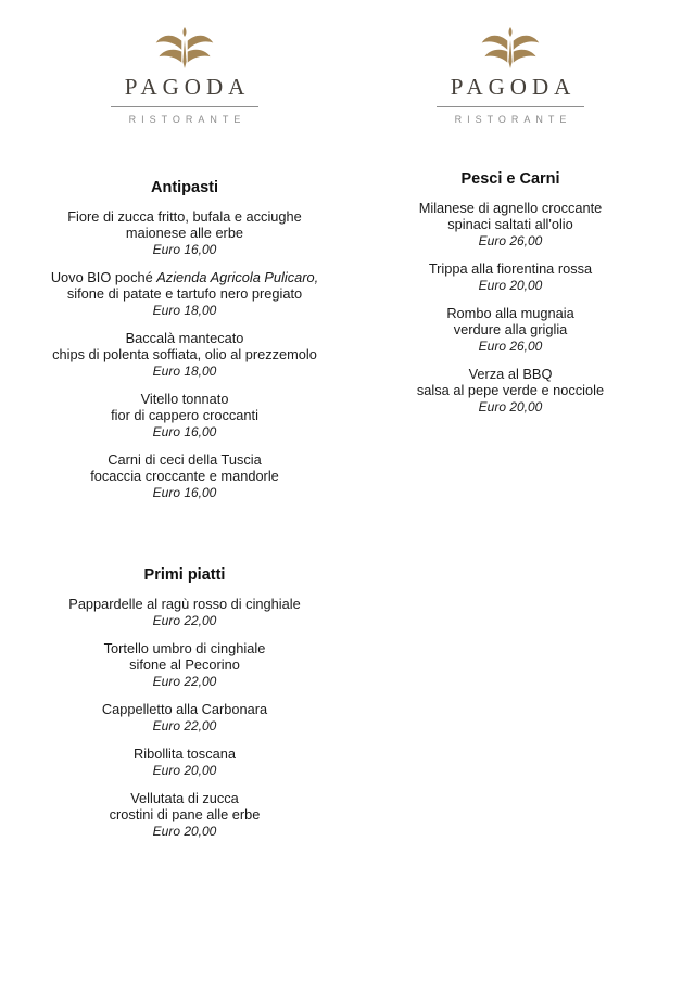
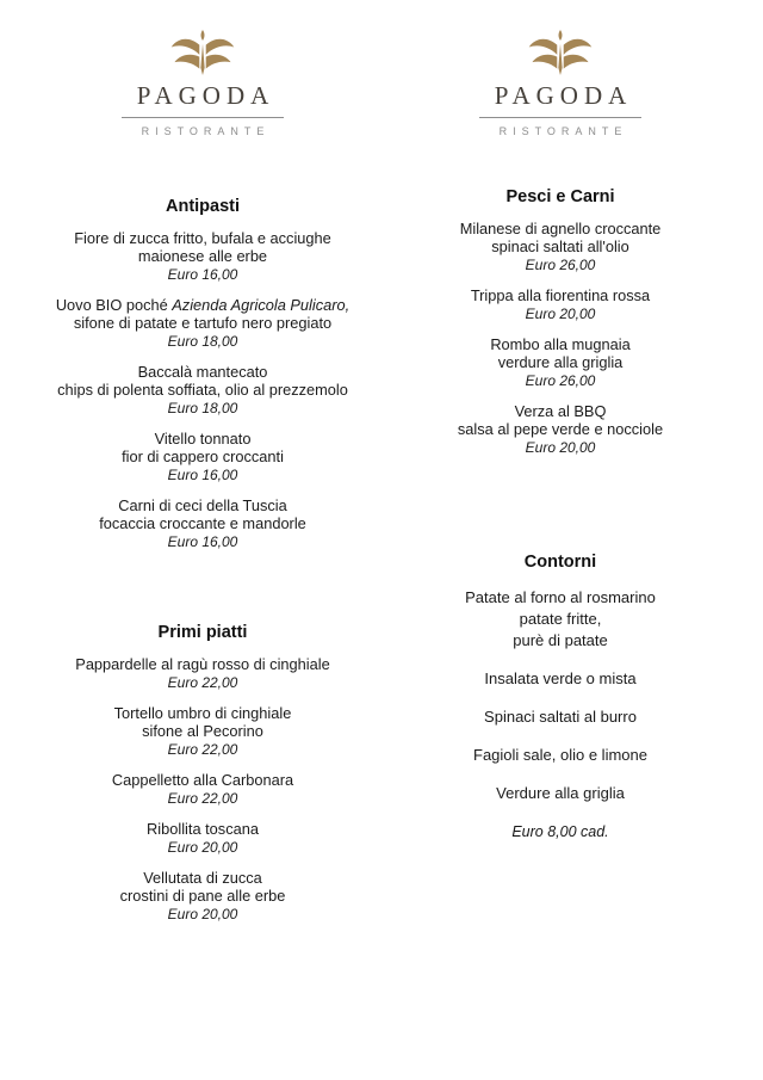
  PAGODA
  RISTORANTE
  Antipasti
  Fiore di zucca fritto, bufala e acciughe
  maionese alle erbe
  Euro 16,00
  Uovo BIO poché Azienda Agricola Pulicaro,
  sifone di patate e tartufo nero pregiato
  Euro 18,00
  Baccalà mantecato
  chips di polenta soffiata, olio al prezzemolo
  Euro 18,00
  Vitello tonnato
  fior di cappero croccanti
  Euro 16,00
  Carni di ceci della Tuscia
  focaccia croccante e mandorle
  Euro 16,00
  Primi piatti
  Pappardelle al ragù rosso di cinghiale
  Euro 22,00
  Tortello umbro di cinghiale
  sifone al Pecorino
  Euro 22,00
  Cappelletto alla Carbonara
  Euro 22,00
  Ribollita toscana
  Euro 20,00
  Vellutata di zucca
  crostini di pane alle erbe
  Euro 20,00
  PAGODA
  RISTORANTE
  Pesci e Carni
  Milanese di agnello croccante
  spinaci saltati all'olio
  Euro 26,00
  Trippa alla fiorentina rossa
  Euro 20,00
  Rombo alla mugnaia
  verdure alla griglia
  Euro 26,00
  Verza al BBQ
  salsa al pepe verde e nocciole
  Euro 20,00
+ Contorni
+ Patate al forno al rosmarino
+ patate fritte,
+ purè di patate
+ Insalata verde o mista
+ Spinaci saltati al burro
+ Fagioli sale, olio e limone
+ Verdure alla griglia
+ Euro 8,00 cad.
